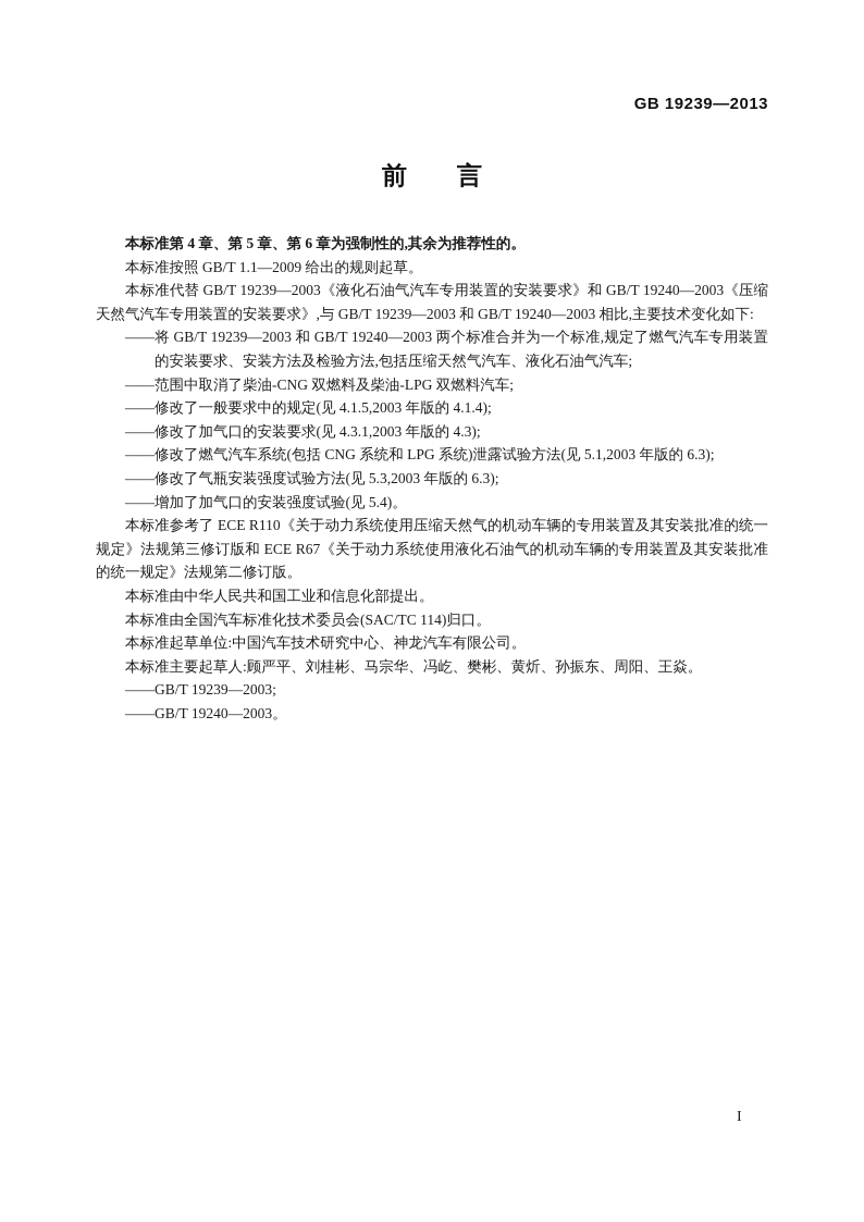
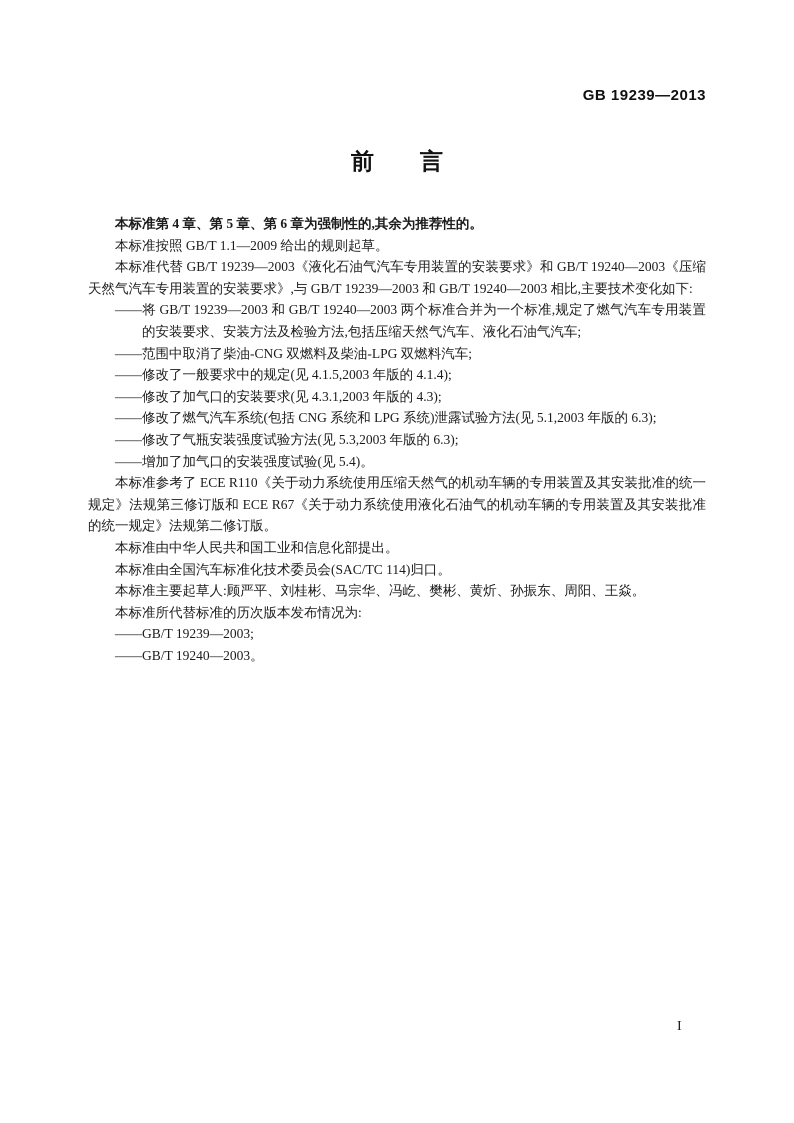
  GB 19239—2013
  前 言
  本标准第 4 章、第 5 章、第 6 章为强制性的,其余为推荐性的。
  本标准按照 GB/T 1.1—2009 给出的规则起草。
  本标准代替 GB/T 19239—2003《液化石油气汽车专用装置的安装要求》和 GB/T 19240—2003《压缩天然气汽车专用装置的安装要求》,与 GB/T 19239—2003 和 GB/T 19240—2003 相比,主要技术变化如下:
  ——将 GB/T 19239—2003 和 GB/T 19240—2003 两个标准合并为一个标准,规定了燃气汽车专用装置的安装要求、安装方法及检验方法,包括压缩天然气汽车、液化石油气汽车;
  ——范围中取消了柴油-CNG 双燃料及柴油-LPG 双燃料汽车;
  ——修改了一般要求中的规定(见 4.1.5,2003 年版的 4.1.4);
  ——修改了加气口的安装要求(见 4.3.1,2003 年版的 4.3);
  ——修改了燃气汽车系统(包括 CNG 系统和 LPG 系统)泄露试验方法(见 5.1,2003 年版的 6.3);
  ——修改了气瓶安装强度试验方法(见 5.3,2003 年版的 6.3);
  ——增加了加气口的安装强度试验(见 5.4)。
  本标准参考了 ECE R110《关于动力系统使用压缩天然气的机动车辆的专用装置及其安装批准的统一规定》法规第三修订版和 ECE R67《关于动力系统使用液化石油气的机动车辆的专用装置及其安装批准的统一规定》法规第二修订版。
  本标准由中华人民共和国工业和信息化部提出。
  本标准由全国汽车标准化技术委员会(SAC/TC 114)归口。
- 本标准起草单位:中国汽车技术研究中心、神龙汽车有限公司。
  本标准主要起草人:顾严平、刘桂彬、马宗华、冯屹、樊彬、黄炘、孙振东、周阳、王焱。
+ 本标准所代替标准的历次版本发布情况为:
  ——GB/T 19239—2003;
  ——GB/T 19240—2003。
  I
